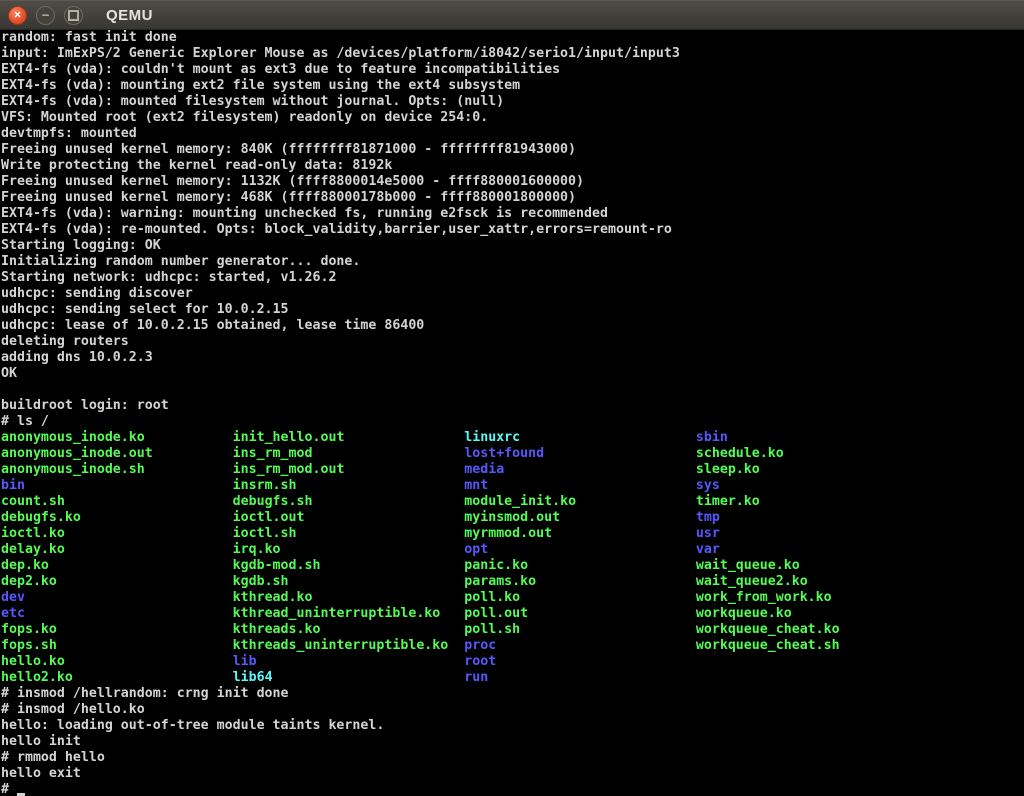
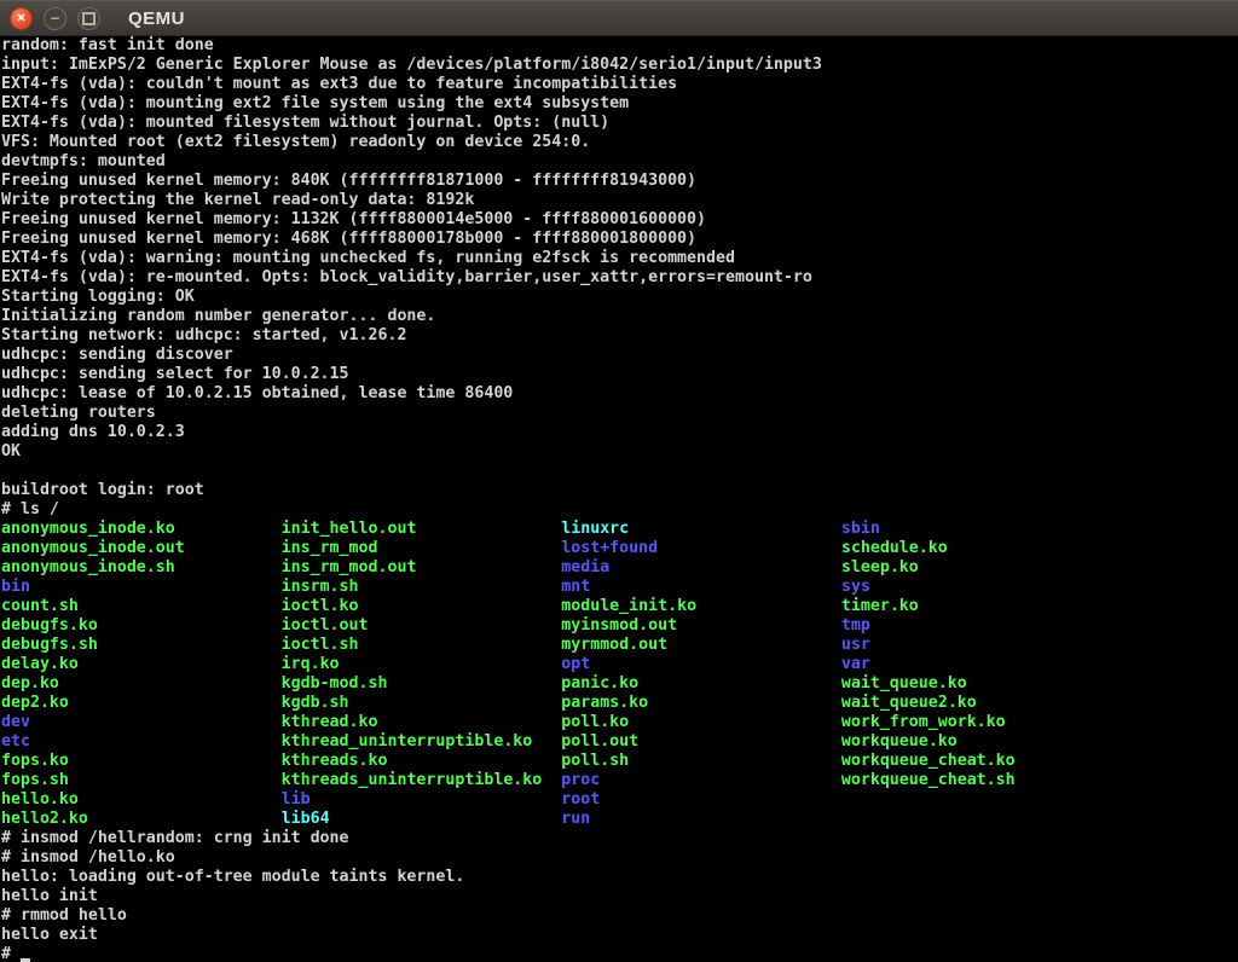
  ×
  −
  QEMU
  random: fast init done
  input: ImExPS/2 Generic Explorer Mouse as /devices/platform/i8042/serio1/input/input3
  EXT4-fs (vda): couldn't mount as ext3 due to feature incompatibilities
  EXT4-fs (vda): mounting ext2 file system using the ext4 subsystem
  EXT4-fs (vda): mounted filesystem without journal. Opts: (null)
  VFS: Mounted root (ext2 filesystem) readonly on device 254:0.
  devtmpfs: mounted
  Freeing unused kernel memory: 840K (ffffffff81871000 - ffffffff81943000)
  Write protecting the kernel read-only data: 8192k
  Freeing unused kernel memory: 1132K (ffff8800014e5000 - ffff880001600000)
  Freeing unused kernel memory: 468K (ffff88000178b000 - ffff880001800000)
  EXT4-fs (vda): warning: mounting unchecked fs, running e2fsck is recommended
  EXT4-fs (vda): re-mounted. Opts: block_validity,barrier,user_xattr,errors=remount-ro
  Starting logging: OK
  Initializing random number generator... done.
  Starting network: udhcpc: started, v1.26.2
  udhcpc: sending discover
  udhcpc: sending select for 10.0.2.15
  udhcpc: lease of 10.0.2.15 obtained, lease time 86400
  deleting routers
  adding dns 10.0.2.3
  OK
  buildroot login: root
  # ls /
  anonymous_inode.ko init_hello.out linuxrc sbin
  anonymous_inode.out ins_rm_mod lost+found schedule.ko
  anonymous_inode.sh ins_rm_mod.out media sleep.ko
  bin insrm.sh mnt sys
- count.sh debugfs.sh module_init.ko timer.ko
+ count.sh ioctl.ko module_init.ko timer.ko
  debugfs.ko ioctl.out myinsmod.out tmp
- ioctl.ko ioctl.sh myrmmod.out usr
+ debugfs.sh ioctl.sh myrmmod.out usr
  delay.ko irq.ko opt var
  dep.ko kgdb-mod.sh panic.ko wait_queue.ko
  dep2.ko kgdb.sh params.ko wait_queue2.ko
  dev kthread.ko poll.ko work_from_work.ko
  etc kthread_uninterruptible.ko poll.out workqueue.ko
  fops.ko kthreads.ko poll.sh workqueue_cheat.ko
  fops.sh kthreads_uninterruptible.ko proc workqueue_cheat.sh
  hello.ko lib root
  hello2.ko lib64 run
  # insmod /hellrandom: crng init done
  # insmod /hello.ko
  hello: loading out-of-tree module taints kernel.
  hello init
  # rmmod hello
  hello exit
  #
